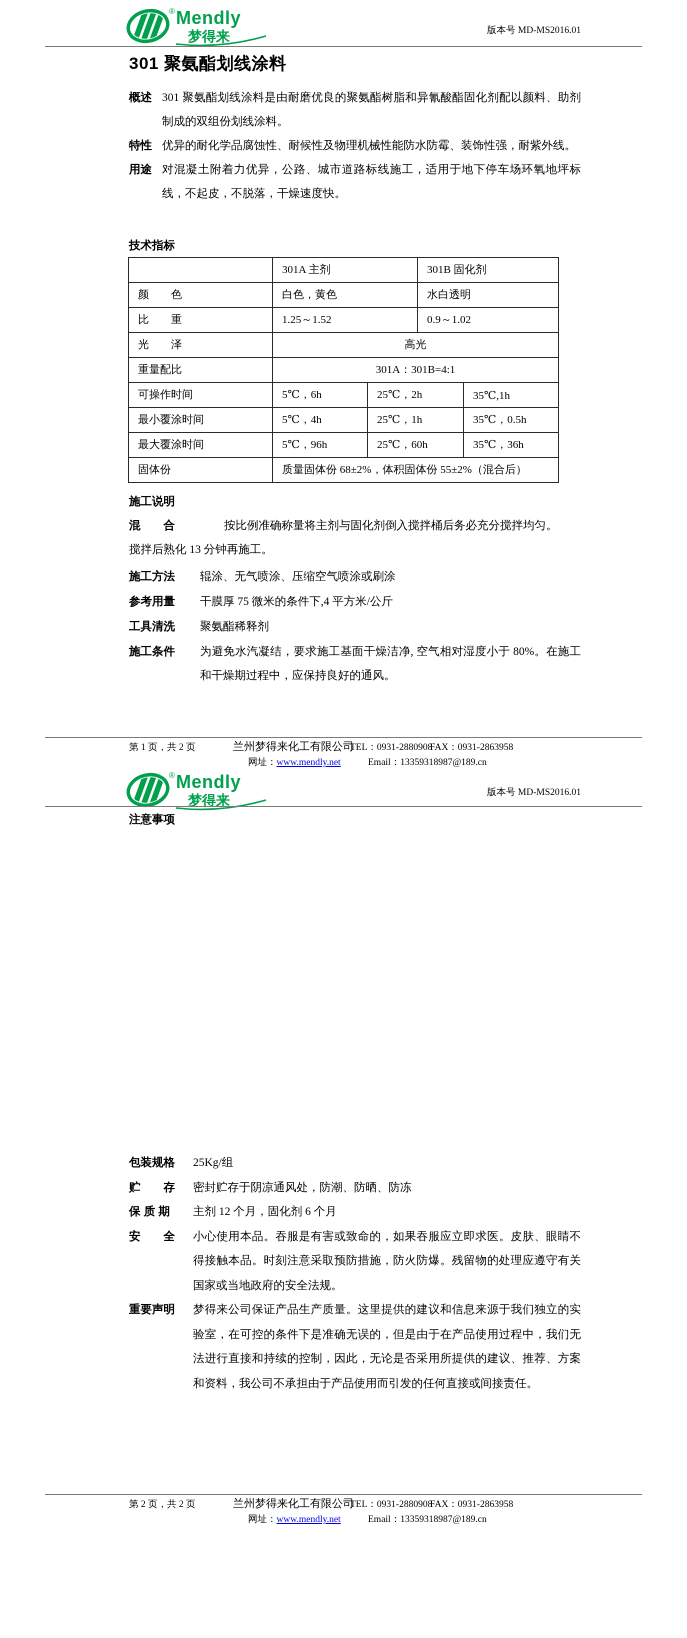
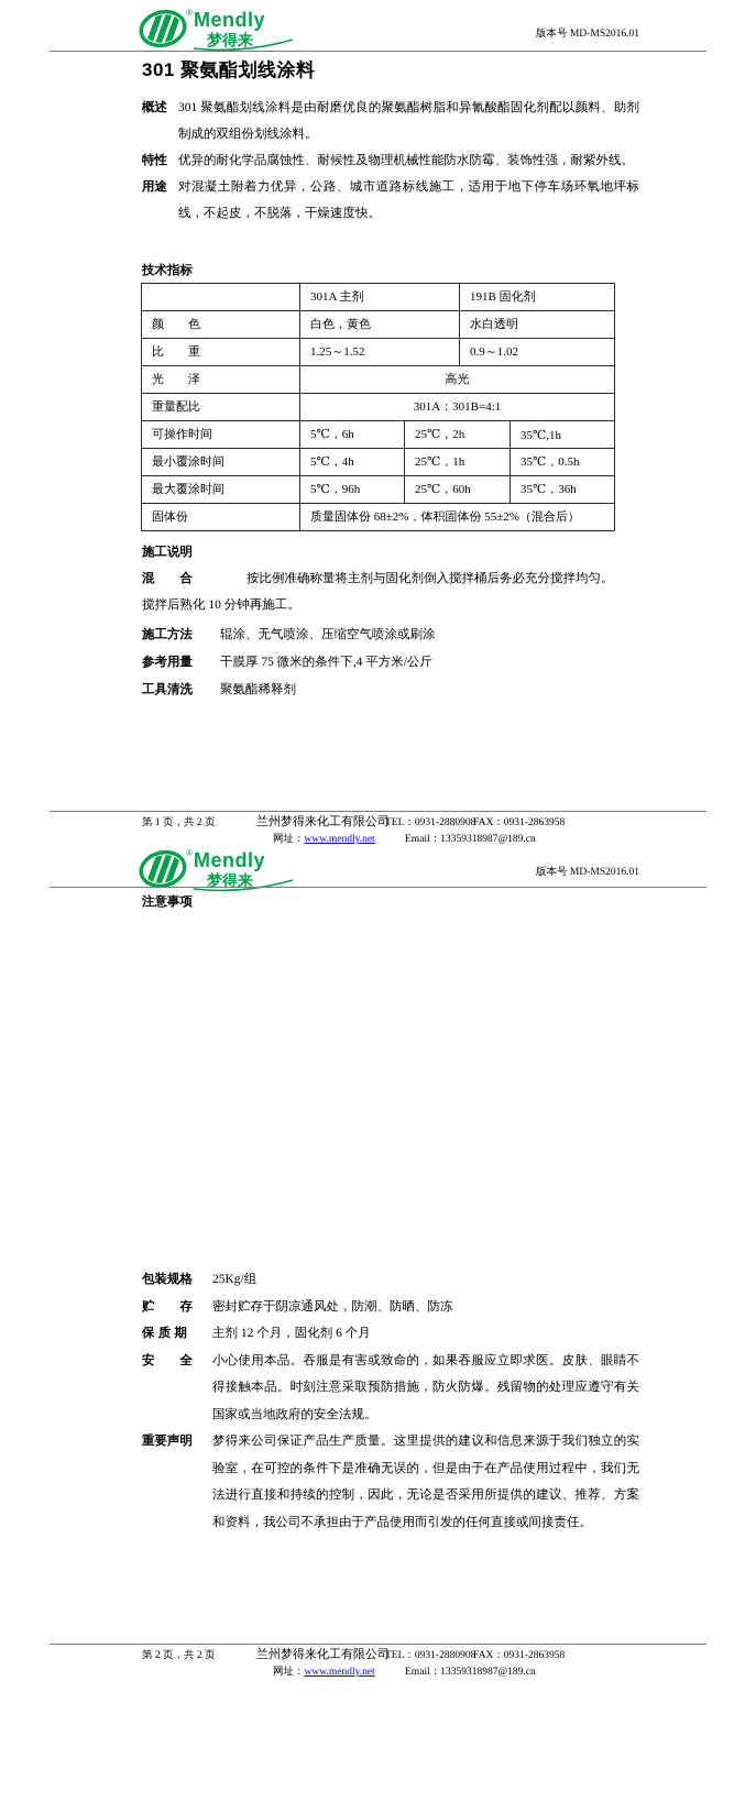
  ®
  Mendly
  梦得来
  版本号 MD-MS2016.01
  301 聚氨酯划线涂料
  概述
  301 聚氨酯划线涂料是由耐磨优良的聚氨酯树脂和异氰酸酯固化剂配以颜料、助剂制成的双组份划线涂料。
  特性
  优异的耐化学品腐蚀性、耐候性及物理机械性能防水防霉、装饰性强，耐紫外线。
  用途
  对混凝土附着力优异，公路、城市道路标线施工，适用于地下停车场环氧地坪标线，不起皮，不脱落，干燥速度快。
  技术指标
- 	301A 主剂	301B 固化剂
+ 	301A 主剂	191B 固化剂
  颜 色	白色，黄色	水白透明
  比 重	1.25～1.52	0.9～1.02
  光 泽	高光
  重量配比	301A：301B=4:1
  可操作时间	5℃，6h	25℃，2h	35℃,1h
  最小覆涂时间	5℃，4h	25℃，1h	35℃，0.5h
  最大覆涂时间	5℃，96h	25℃，60h	35℃，36h
  固体份	质量固体份 68±2%，体积固体份 55±2%（混合后）
  施工说明
  混 合
  按比例准确称量将主剂与固化剂倒入搅拌桶后务必充分搅拌均匀。
- 搅拌后熟化 13 分钟再施工。
+ 搅拌后熟化 10 分钟再施工。
  施工方法
  辊涂、无气喷涂、压缩空气喷涂或刷涂
  参考用量
  干膜厚 75 微米的条件下,4 平方米/公斤
  工具清洗
  聚氨酯稀释剂
- 施工条件
- 为避免水汽凝结，要求施工基面干燥洁净, 空气相对湿度小于 80%。在施工和干燥期过程中，应保持良好的通风。
  第 1 页，共 2 页
  兰州梦得来化工有限公司
  TEL：0931-2880908
  FAX：0931-2863958
  网址：www.mendly.net
  Email：13359318987@189.cn
  ®
  Mendly
  梦得来
  版本号 MD-MS2016.01
  注意事项
  包装规格
  25Kg/组
  贮 存
  密封贮存于阴凉通风处，防潮、防晒、防冻
  保 质 期
  主剂 12 个月，固化剂 6 个月
  安 全
  小心使用本品。吞服是有害或致命的，如果吞服应立即求医。皮肤、眼睛不得接触本品。时刻注意采取预防措施，防火防爆。残留物的处理应遵守有关国家或当地政府的安全法规。
  重要声明
  梦得来公司保证产品生产质量。这里提供的建议和信息来源于我们独立的实验室，在可控的条件下是准确无误的，但是由于在产品使用过程中，我们无法进行直接和持续的控制，因此，无论是否采用所提供的建议、推荐、方案和资料，我公司不承担由于产品使用而引发的任何直接或间接责任。
  第 2 页，共 2 页
  兰州梦得来化工有限公司
  TEL：0931-2880908
  FAX：0931-2863958
  网址：www.mendly.net
  Email：13359318987@189.cn
